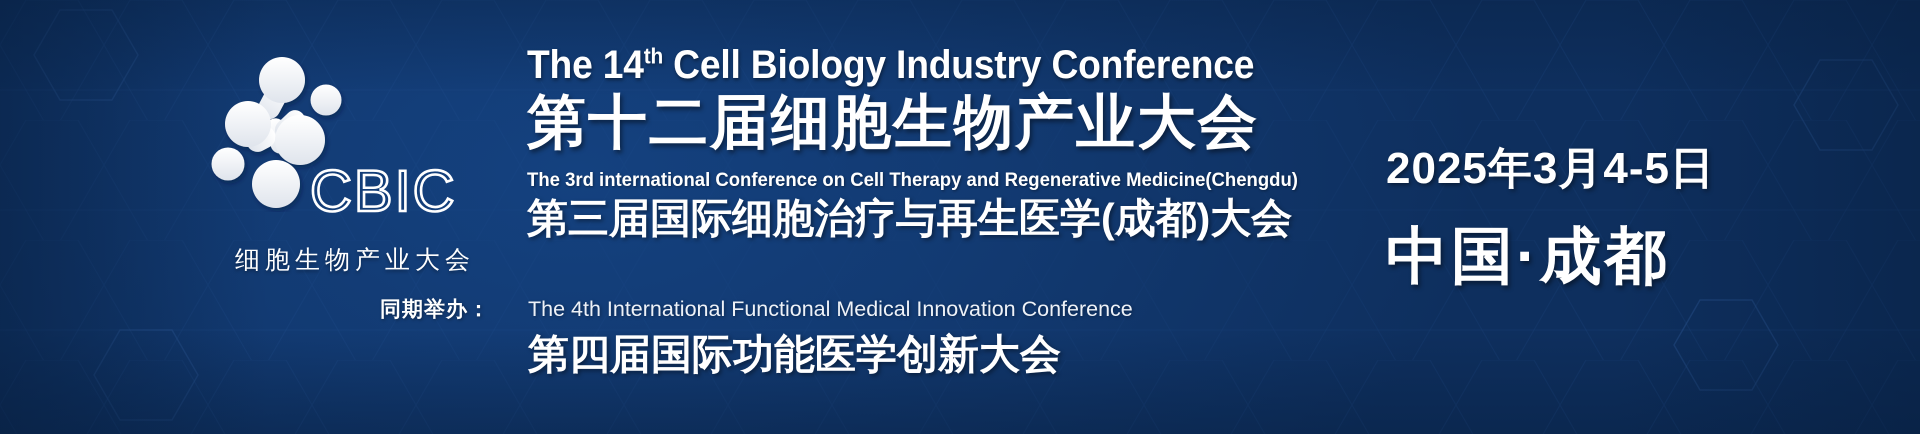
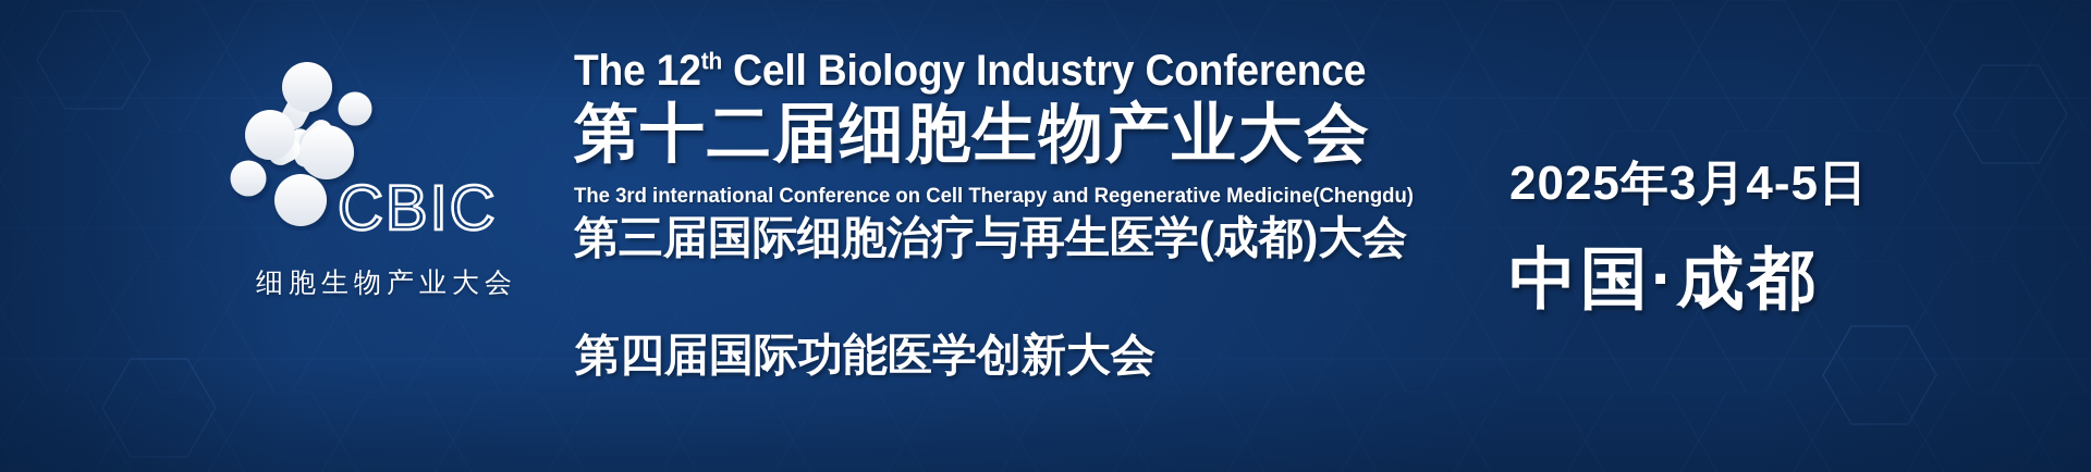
  CBIC
  细胞生物产业大会
- The 14th Cell Biology Industry Conference
+ The 12th Cell Biology Industry Conference
  第十二届细胞生物产业大会
  The 3rd international Conference on Cell Therapy and Regenerative Medicine(Chengdu)
  第三届国际细胞治疗与再生医学(成都)大会
- 同期举办：
- The 4th International Functional Medical Innovation Conference
  第四届国际功能医学创新大会
  2025年3月4-5日
  中国·成都
